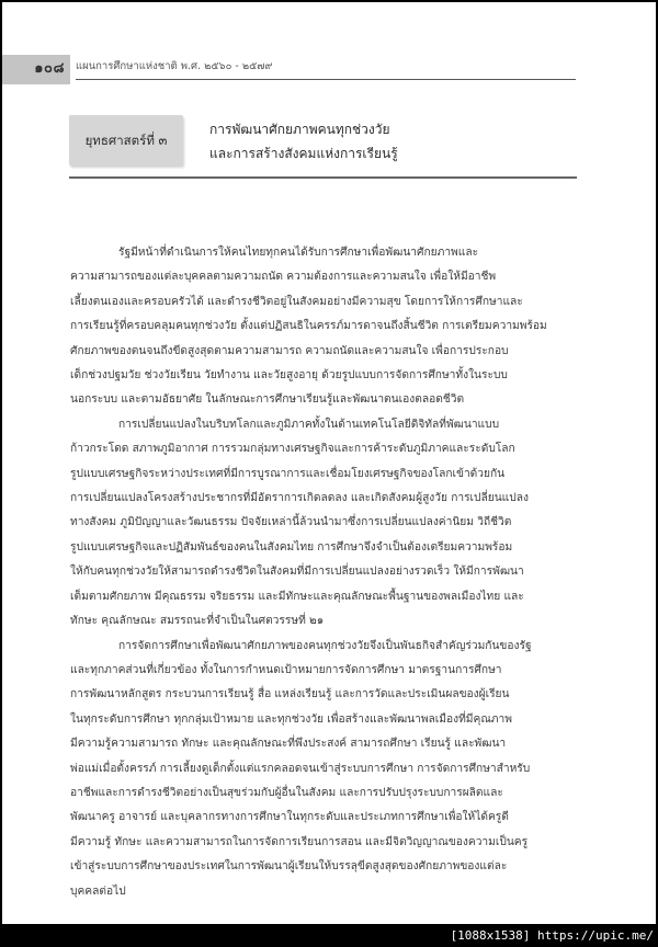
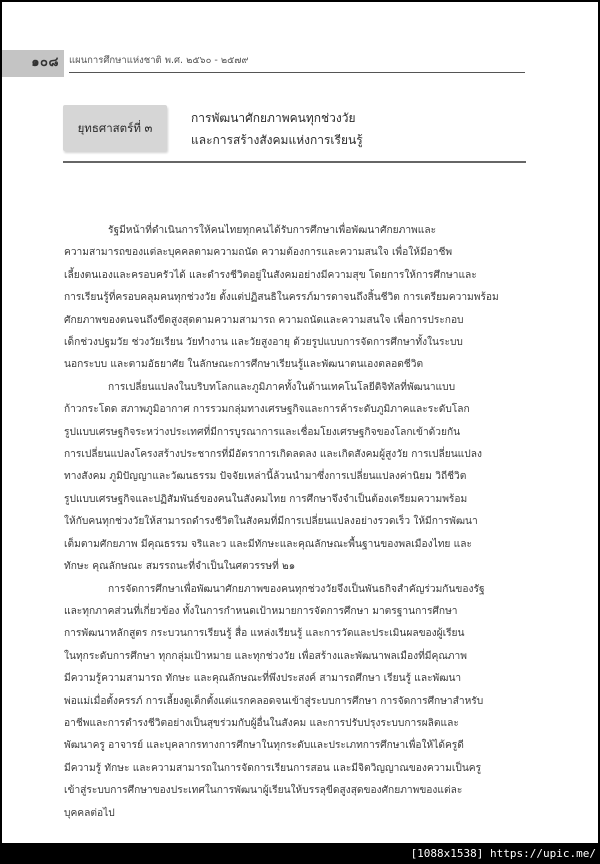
  ๑๐๘
  แผนการศึกษาแห่งชาติ พ.ศ. ๒๕๖๐ - ๒๕๗๙
  ยุทธศาสตร์ที่ ๓
  การพัฒนาศักยภาพคนทุกช่วงวัย
  และการสร้างสังคมแห่งการเรียนรู้
  รัฐมีหน้าที่ดำเนินการให้คนไทยทุกคนได้รับการศึกษาเพื่อพัฒนาศักยภาพและ
  ความสามารถของแต่ละบุคคลตามความถนัด ความต้องการและความสนใจ เพื่อให้มีอาชีพ
  เลี้ยงตนเองและครอบครัวได้ และดำรงชีวิตอยู่ในสังคมอย่างมีความสุข โดยการให้การศึกษาและ
  การเรียนรู้ที่ครอบคลุมคนทุกช่วงวัย ตั้งแต่ปฏิสนธิในครรภ์มารดาจนถึงสิ้นชีวิต การเตรียมความพร้อม
  ศักยภาพของตนจนถึงขีดสูงสุดตามความสามารถ ความถนัดและความสนใจ เพื่อการประกอบ
  เด็กช่วงปฐมวัย ช่วงวัยเรียน วัยทำงาน และวัยสูงอายุ ด้วยรูปแบบการจัดการศึกษาทั้งในระบบ
  นอกระบบ และตามอัธยาศัย ในลักษณะการศึกษาเรียนรู้และพัฒนาตนเองตลอดชีวิต
  การเปลี่ยนแปลงในบริบทโลกและภูมิภาคทั้งในด้านเทคโนโลยีดิจิทัลที่พัฒนาแบบ
  ก้าวกระโดด สภาพภูมิอากาศ การรวมกลุ่มทางเศรษฐกิจและการค้าระดับภูมิภาคและระดับโลก
  รูปแบบเศรษฐกิจระหว่างประเทศที่มีการบูรณาการและเชื่อมโยงเศรษฐกิจของโลกเข้าด้วยกัน
  การเปลี่ยนแปลงโครงสร้างประชากรที่มีอัตราการเกิดลดลง และเกิดสังคมผู้สูงวัย การเปลี่ยนแปลง
  ทางสังคม ภูมิปัญญาและวัฒนธรรม ปัจจัยเหล่านี้ล้วนนำมาซึ่งการเปลี่ยนแปลงค่านิยม วิถีชีวิต
  รูปแบบเศรษฐกิจและปฏิสัมพันธ์ของคนในสังคมไทย การศึกษาจึงจำเป็นต้องเตรียมความพร้อม
  ให้กับคนทุกช่วงวัยให้สามารถดำรงชีวิตในสังคมที่มีการเปลี่ยนแปลงอย่างรวดเร็ว ให้มีการพัฒนา
- เต็มตามศักยภาพ มีคุณธรรม จริยธรรม และมีทักษะและคุณลักษณะพื้นฐานของพลเมืองไทย และ
+ เต็มตามศักยภาพ มีคุณธรรม จริและว และมีทักษะและคุณลักษณะพื้นฐานของพลเมืองไทย และ
  ทักษะ คุณลักษณะ สมรรถนะที่จำเป็นในศตวรรษที่ ๒๑
  การจัดการศึกษาเพื่อพัฒนาศักยภาพของคนทุกช่วงวัยจึงเป็นพันธกิจสำคัญร่วมกันของรัฐ
  และทุกภาคส่วนที่เกี่ยวข้อง ทั้งในการกำหนดเป้าหมายการจัดการศึกษา มาตรฐานการศึกษา
  การพัฒนาหลักสูตร กระบวนการเรียนรู้ สื่อ แหล่งเรียนรู้ และการวัดและประเมินผลของผู้เรียน
  ในทุกระดับการศึกษา ทุกกลุ่มเป้าหมาย และทุกช่วงวัย เพื่อสร้างและพัฒนาพลเมืองที่มีคุณภาพ
  มีความรู้ความสามารถ ทักษะ และคุณลักษณะที่พึงประสงค์ สามารถศึกษา เรียนรู้ และพัฒนา
  พ่อแม่เมื่อตั้งครรภ์ การเลี้ยงดูเด็กตั้งแต่แรกคลอดจนเข้าสู่ระบบการศึกษา การจัดการศึกษาสำหรับ
  อาชีพและการดำรงชีวิตอย่างเป็นสุขร่วมกับผู้อื่นในสังคม และการปรับปรุงระบบการผลิตและ
  พัฒนาครู อาจารย์ และบุคลากรทางการศึกษาในทุกระดับและประเภทการศึกษาเพื่อให้ได้ครูดี
  มีความรู้ ทักษะ และความสามารถในการจัดการเรียนการสอน และมีจิตวิญญาณของความเป็นครู
  เข้าสู่ระบบการศึกษาของประเทศในการพัฒนาผู้เรียนให้บรรลุขีดสูงสุดของศักยภาพของแต่ละ
  บุคคลต่อไป
  [1088x1538] https://upic.me/
